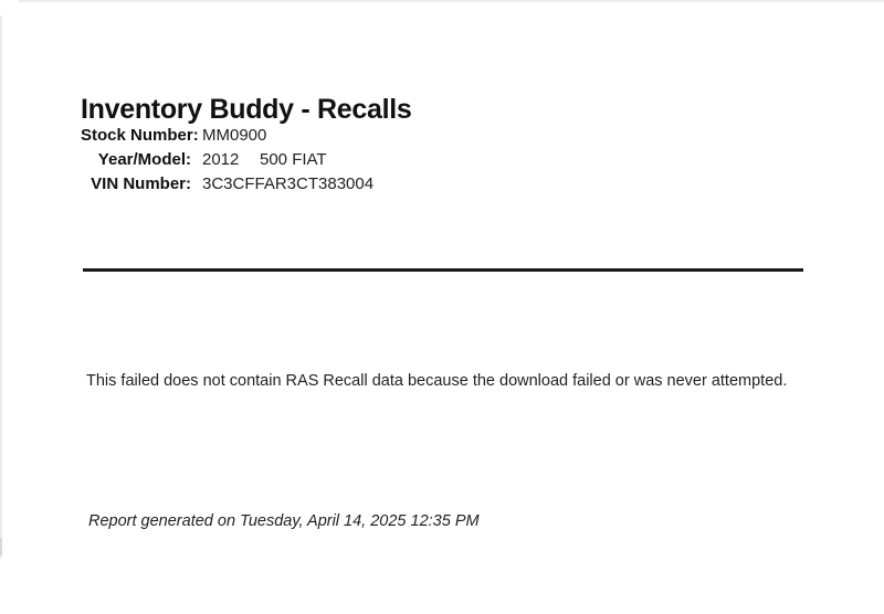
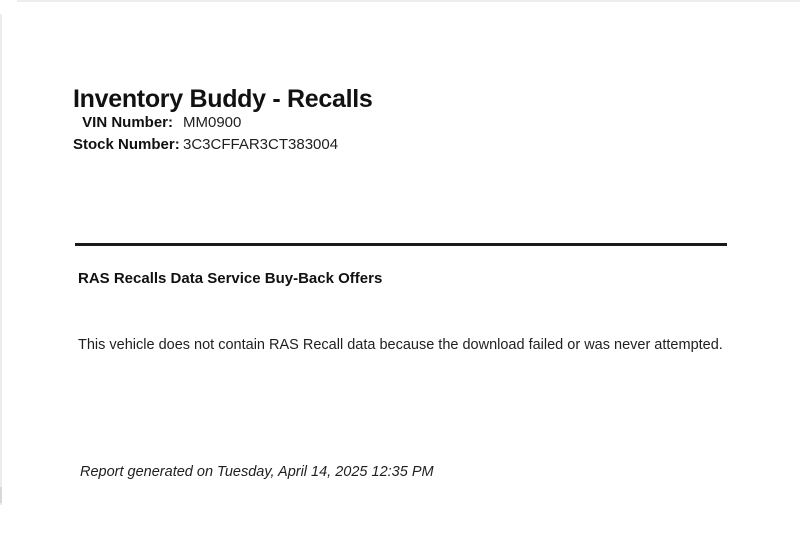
  Inventory Buddy - Recalls
- Stock Number:
+ VIN Number:
  MM0900
- Year/Model:
- 2012
- 500 FIAT
- VIN Number:
+ Stock Number:
  3C3CFFAR3CT383004
+ RAS Recalls Data Service Buy-Back Offers
- This failed does not contain RAS Recall data because the download failed or was never attempted.
+ This vehicle does not contain RAS Recall data because the download failed or was never attempted.
  Report generated on Tuesday, April 14, 2025 12:35 PM
